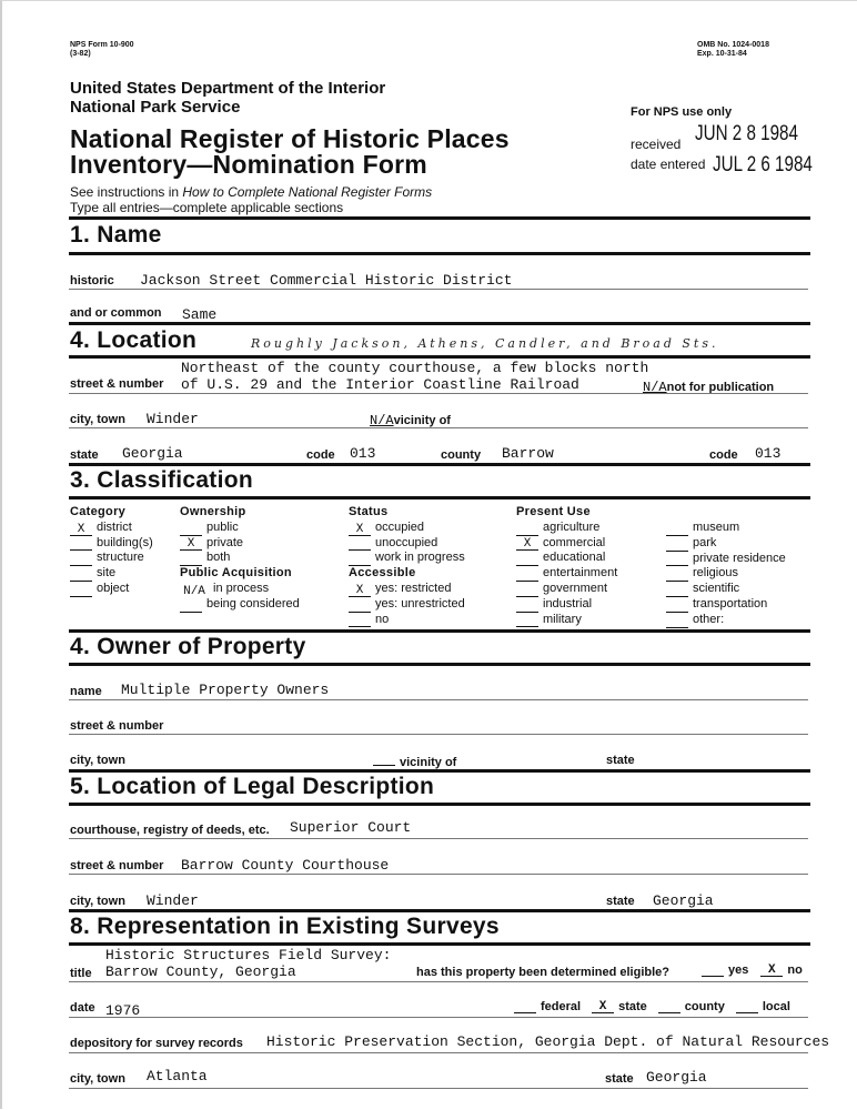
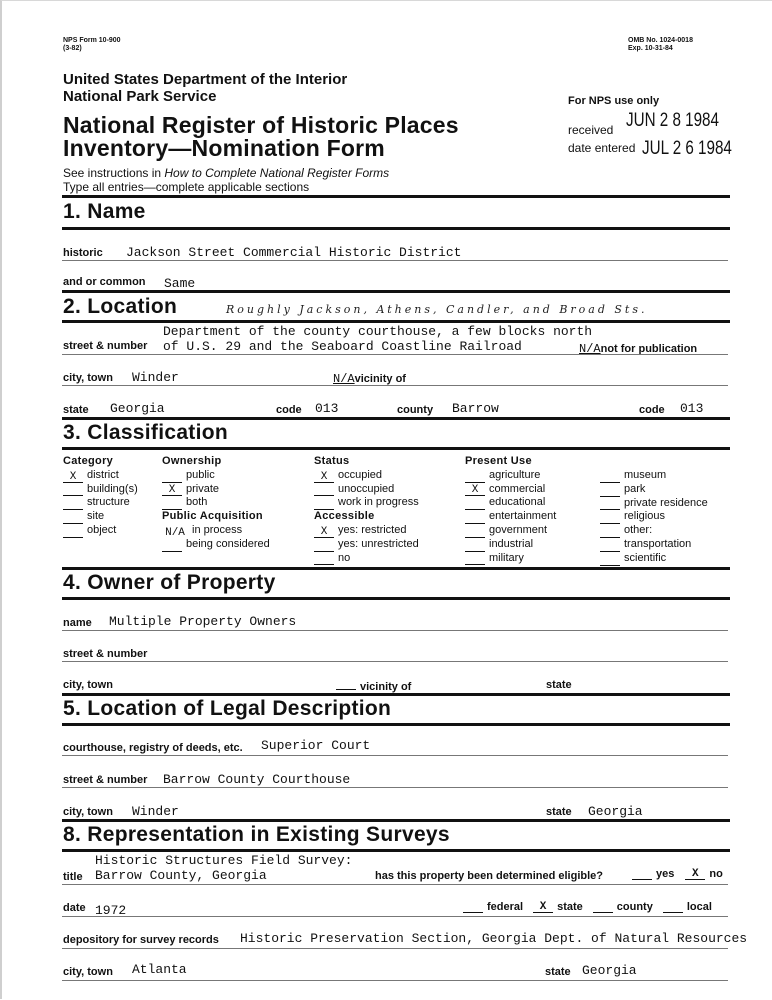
  United States Department of the Interior
  National Park Service
  National Register of Historic Places
  Inventory—Nomination Form
  See instructions in How to Complete National Register Forms
  Type all entries—complete applicable sections
  For NPS use only
  received JUN 2 8 1984
  date entered JUL 2 6 1984
  1. Name
  historic
  Jackson Street Commercial Historic District
  and or common
  Same
- 4. Location
+ 2. Location
  Roughly Jackson, Athens, Candler, and Broad Sts.
- Northeast of the county courthouse, a few blocks north
+ Department of the county courthouse, a few blocks north
  street & number
- of U.S. 29 and the Interior Coastline Railroad
+ of U.S. 29 and the Seaboard Coastline Railroad
  N/Anot for publication
  city, town
  Winder
  N/Avicinity of
  state
  Georgia
  code
  013
  county
  Barrow
  code
  013
  3. Classification
  Category
  X
  district
  building(s)
  structure
  site
  object
  Ownership
  public
  X
  private
  both
  Public Acquisition
  N/A
  in process
  being considered
  Status
  X
  occupied
  unoccupied
  work in progress
  Accessible
  X
  yes: restricted
  yes: unrestricted
  no
  Present Use
  agriculture
  X
  commercial
  educational
  entertainment
  government
  industrial
  military
  museum
  park
  private residence
  religious
- scientific
+ other:
  transportation
- other:
+ scientific
  4. Owner of Property
  name
  Multiple Property Owners
  street & number
  city, town
  vicinity of
  state
  5. Location of Legal Description
  courthouse, registry of deeds, etc.
  Superior Court
  street & number
  Barrow County Courthouse
  city, town
  Winder
  state
  Georgia
  8. Representation in Existing Surveys
  Historic Structures Field Survey:
  title
  Barrow County, Georgia
  has this property been determined eligible?
  yes
  X
  no
  date
- 1976
+ 1972
  federal
  X
  state
  county
  local
  depository for survey records
  Historic Preservation Section, Georgia Dept. of Natural Resources
  city, town
  Atlanta
  state
  Georgia
